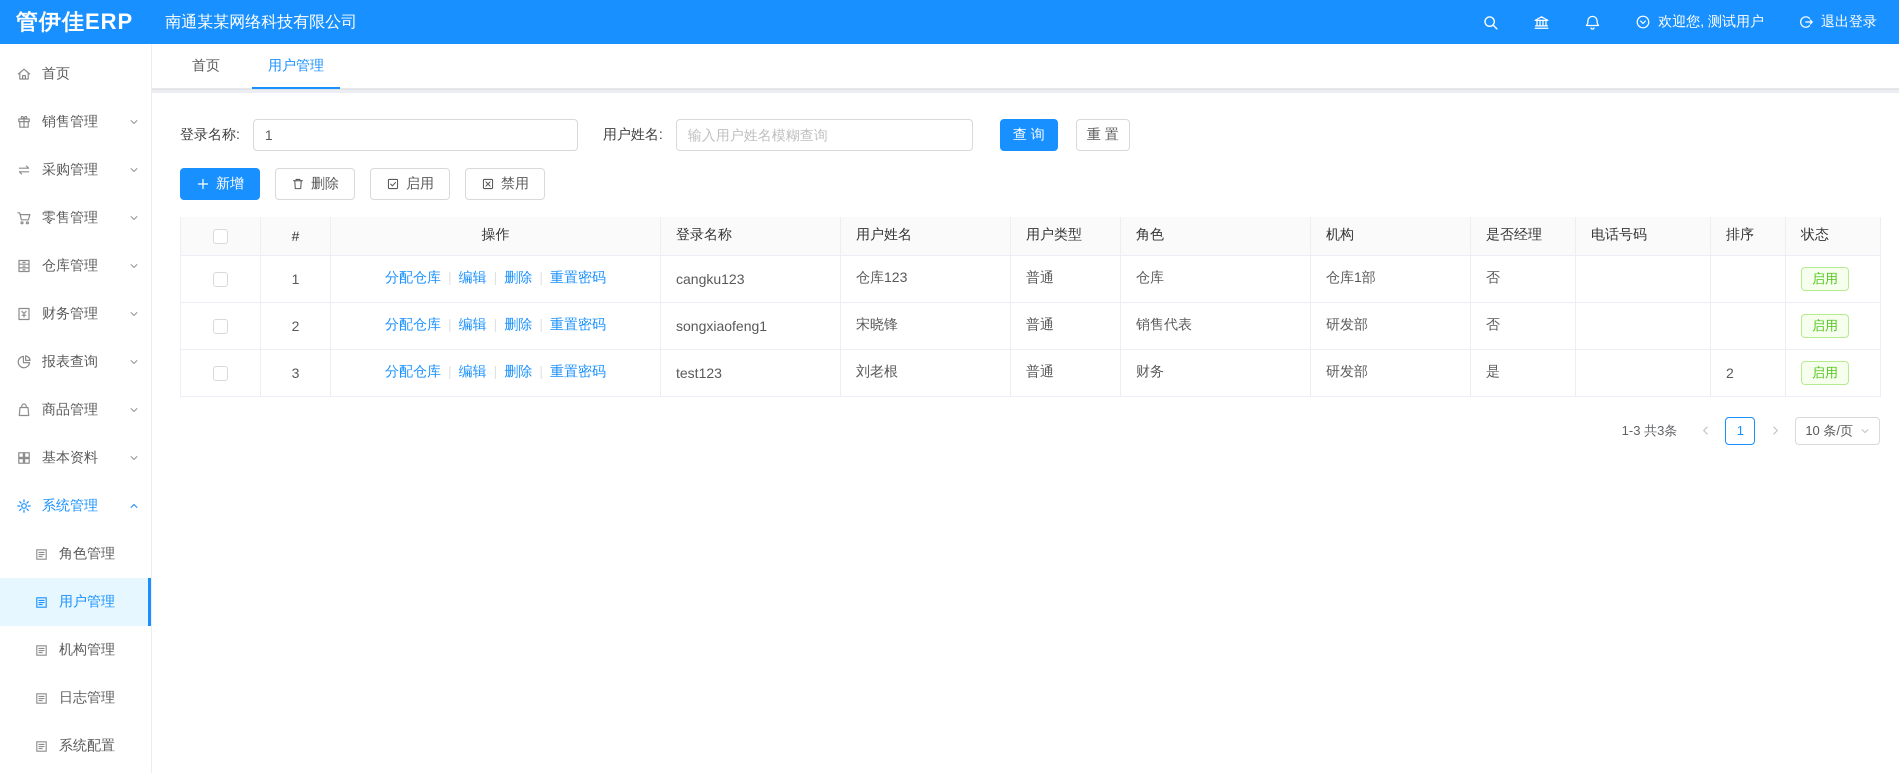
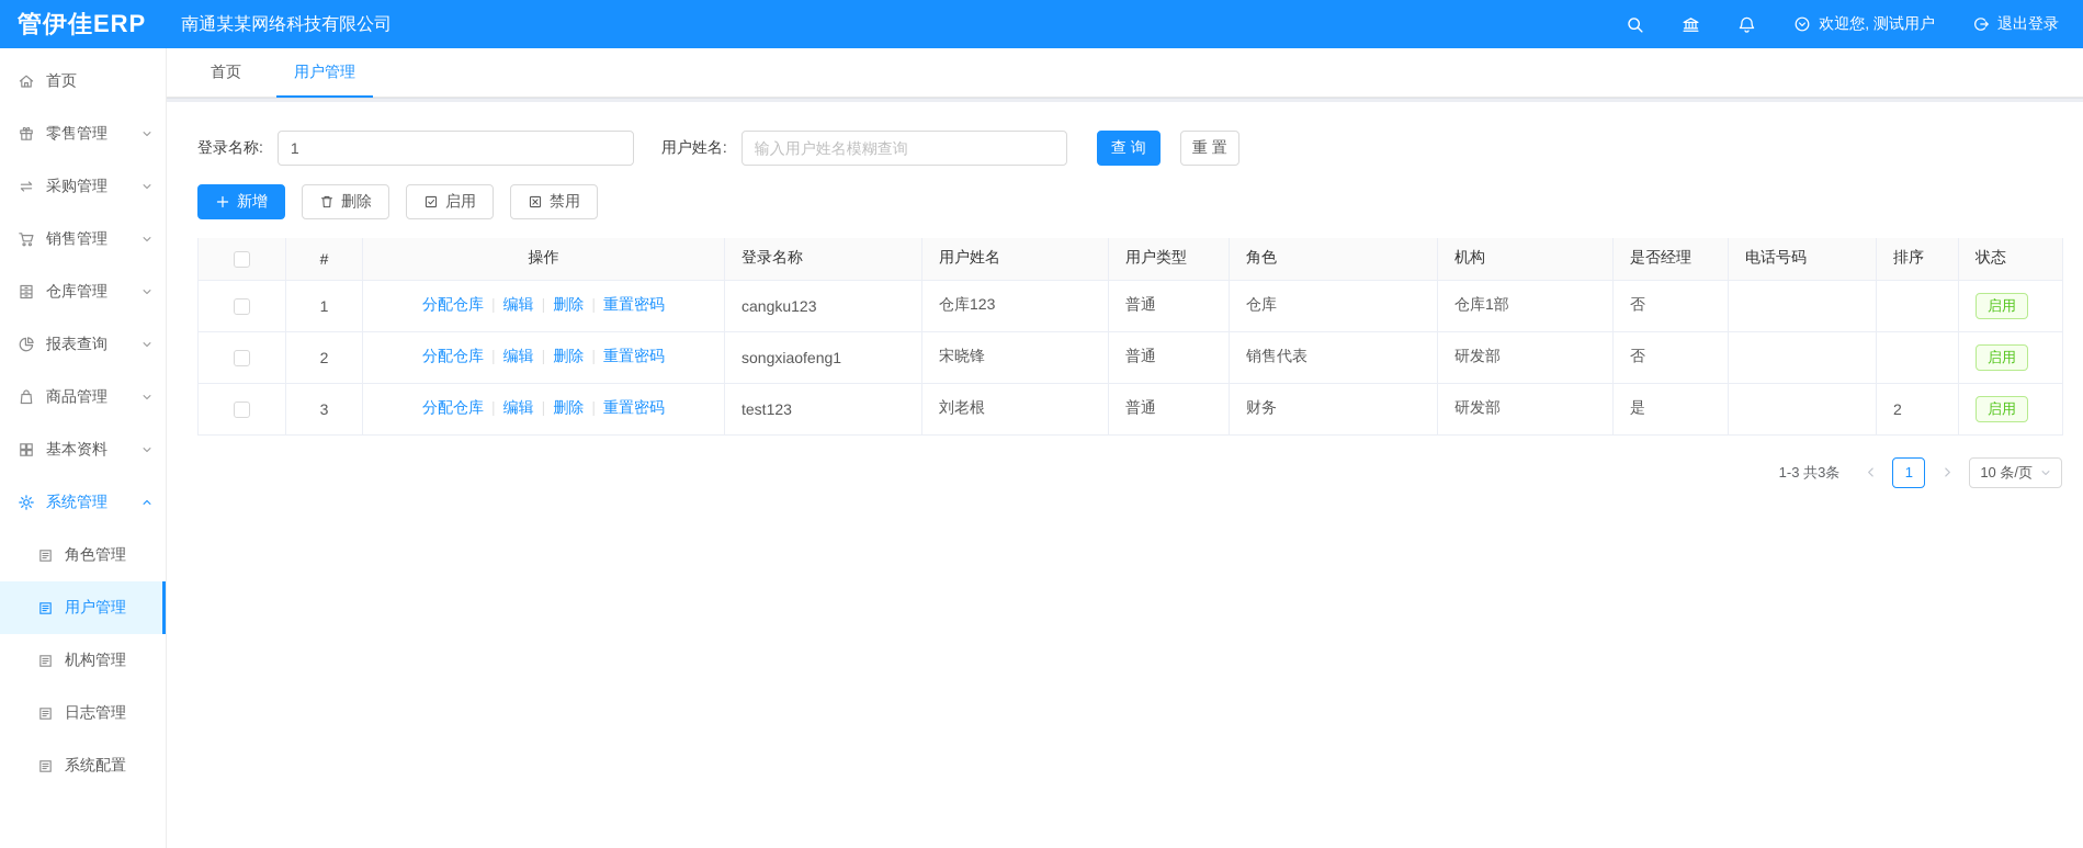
  管伊佳ERP
  南通某某网络科技有限公司
  欢迎您, 测试用户
  退出登录
  首页
- 销售管理
+ 零售管理
  采购管理
- 零售管理
+ 销售管理
  仓库管理
- 财务管理
  报表查询
  商品管理
  基本资料
  系统管理
  角色管理
  用户管理
  机构管理
  日志管理
  系统配置
  首页
  用户管理
  登录名称:
  1
  用户姓名:
  输入用户姓名模糊查询
  查 询
  重 置
  新增
  删除
  启用
  禁用
  	#	操作	登录名称	用户姓名	用户类型	角色	机构	是否经理	电话号码	排序	状态
  	1	分配仓库 编辑 | 删除 重置密码	cangku123	仓库123	普通	仓库	仓库1部	否			启用
  	2	分配仓库 编辑 | 删除 重置密码	songxiaofeng1	宋晓锋	普通	销售代表	研发部	否			启用
  	3	分配仓库 编辑 | 删除 重置密码	test123	刘老根	普通	财务	研发部	是		2	启用
  1-3 共3条
  1
  10 条/页
